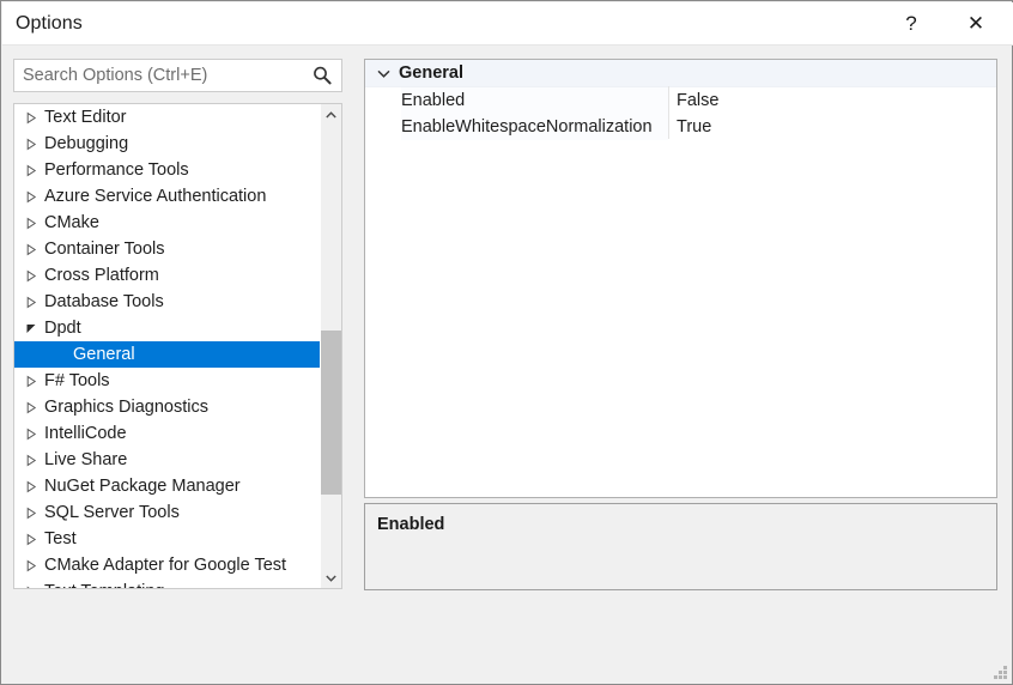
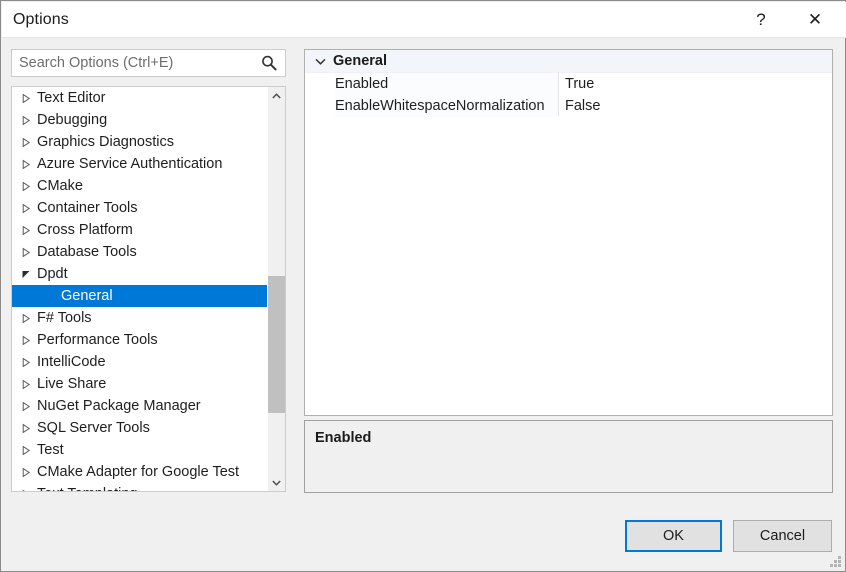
  Options
  ?
  ✕
  Search Options (Ctrl+E)
  Text Editor
  Debugging
- Performance Tools
+ Graphics Diagnostics
  Azure Service Authentication
  CMake
  Container Tools
  Cross Platform
  Database Tools
  Dpdt
  General
  F# Tools
- Graphics Diagnostics
+ Performance Tools
  IntelliCode
  Live Share
  NuGet Package Manager
  SQL Server Tools
  Test
  CMake Adapter for Google Test
  General
  Enabled
- False
+ True
  EnableWhitespaceNormalization
- True
+ False
  Enabled
+ OK
+ Cancel
